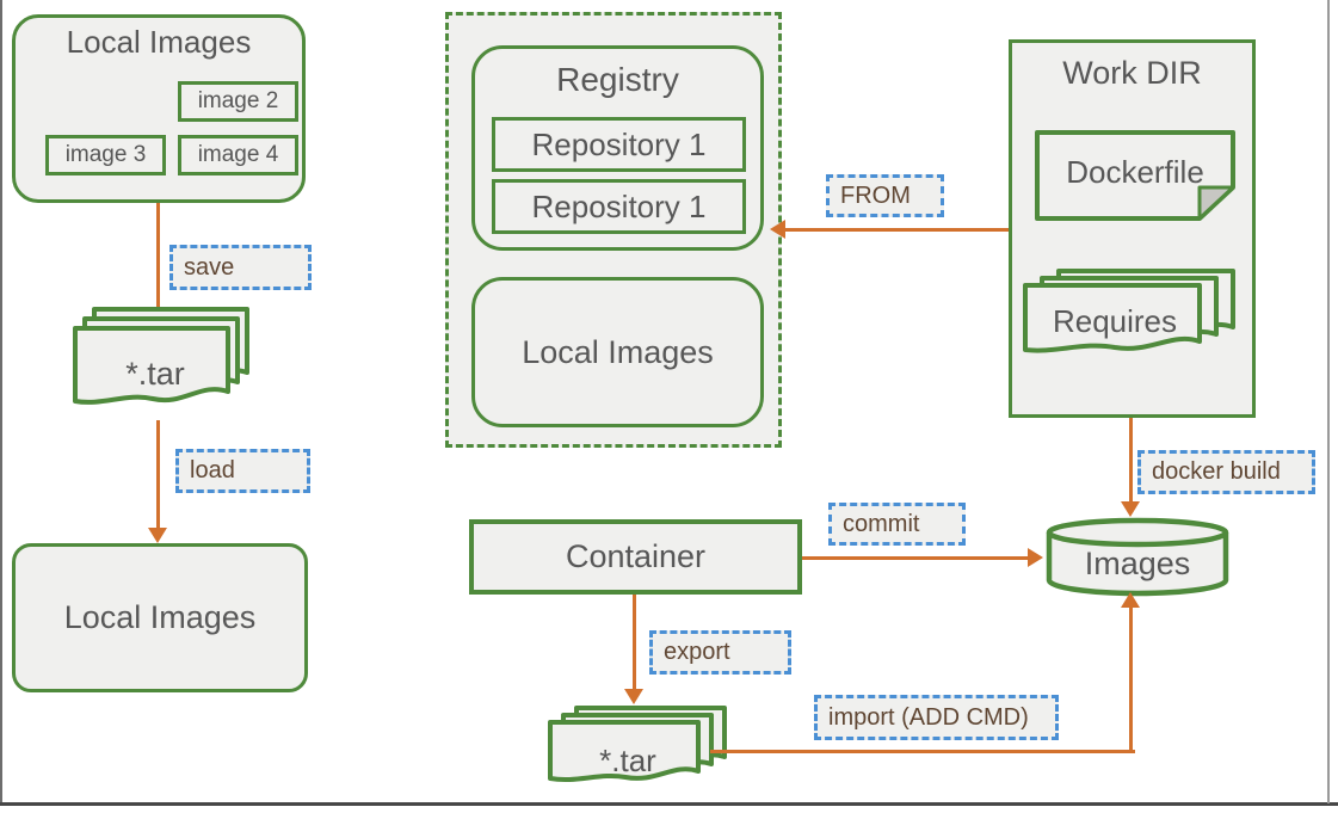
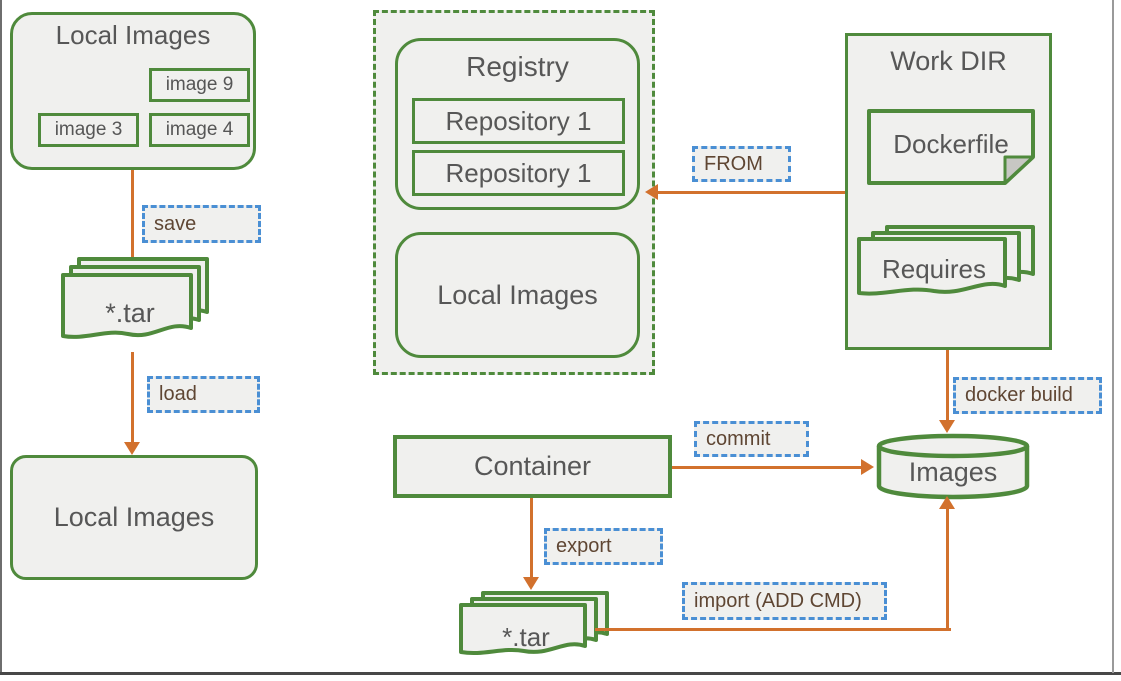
  Local Images
- image 2
+ image 9
  image 3
  image 4
  save
  *.tar
  load
  Local Images
  Registry
  Repository 1
  Repository 1
  Local Images
  FROM
  Work DIR
  Dockerfile
  Requires
  docker build
  Images
  Container
  commit
  export
  *.tar
  import (ADD CMD)
